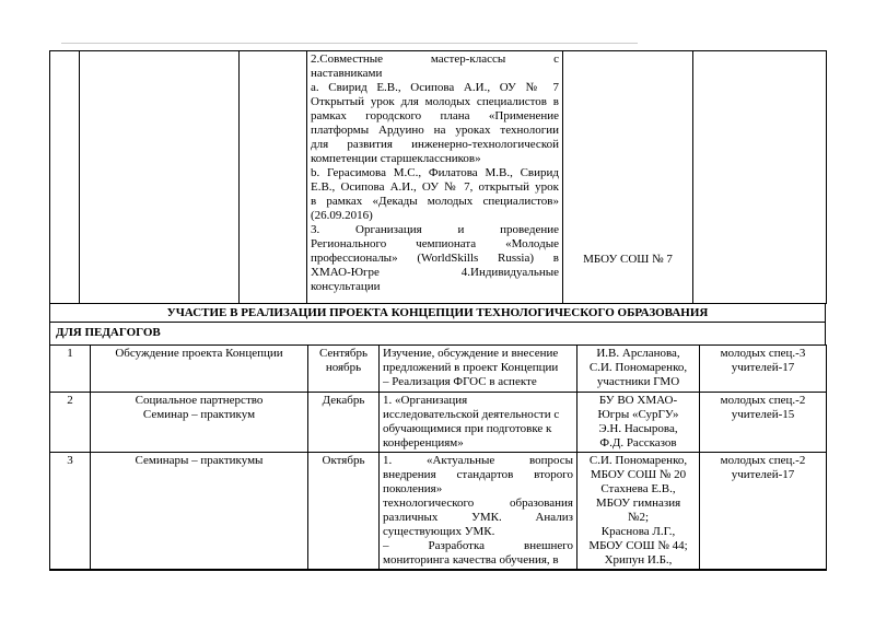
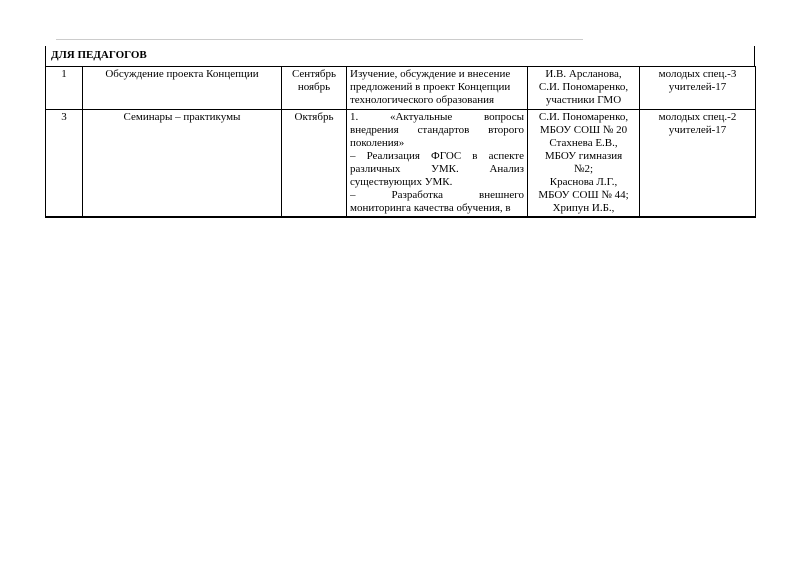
- 			2.Совместные мастер-классы снаставникамиa. Свирид Е.В., Осипова А.И., ОУ № 7Открытый урок для молодых специалистов врамках городского плана «Применениеплатформы Ардуино на уроках технологиидля развития инженерно-технологическойкомпетенции старшеклассников»b. Герасимова М.С., Филатова М.В., СвиридЕ.В., Осипова А.И., ОУ № 7, открытый урокв рамках «Декады молодых специалистов»(26.09.2016)3. Организация и проведениеРегионального чемпионата «Молодыепрофессионалы» (WorldSkills Russia) вХМАО-Югре 4.Индивидуальныеконсультации	МБОУ СОШ № 7
- УЧАСТИЕ В РЕАЛИЗАЦИИ ПРОЕКТА КОНЦЕПЦИИ ТЕХНОЛОГИЧЕСКОГО ОБРАЗОВАНИЯ
  ДЛЯ ПЕДАГОГОВ
- 1	Обсуждение проекта Концепции	Сентябрь ноябрь	Изучение, обсуждение и внесениепредложений в проект Концепции– Реализация ФГОС в аспекте	И.В. Арсланова, С.И. Пономаренко, участники ГМО	молодых спец.-3 учителей-17
+ 1	Обсуждение проекта Концепции	Сентябрь ноябрь	Изучение, обсуждение и внесениепредложений в проект Концепциитехнологического образования	И.В. Арсланова, С.И. Пономаренко, участники ГМО	молодых спец.-3 учителей-17
- 2	Социальное партнерство Семинар – практикум	Декабрь	1. «Организацияисследовательской деятельности собучающимися при подготовке кконференциям»	БУ ВО ХМАО- Югры «СурГУ» Э.Н. Насырова, Ф.Д. Рассказов	молодых спец.-2 учителей-15
- 3	Семинары – практикумы	Октябрь	1. «Актуальные вопросывнедрения стандартов второгопоколения»технологического образованияразличных УМК. Анализсуществующих УМК.– Разработка внешнегомониторинга качества обучения, в	С.И. Пономаренко, МБОУ СОШ № 20 Стахнева Е.В., МБОУ гимназия №2; Краснова Л.Г., МБОУ СОШ № 44; Хрипун И.Б.,	молодых спец.-2 учителей-17
+ 3	Семинары – практикумы	Октябрь	1. «Актуальные вопросывнедрения стандартов второгопоколения»– Реализация ФГОС в аспектеразличных УМК. Анализсуществующих УМК.– Разработка внешнегомониторинга качества обучения, в	С.И. Пономаренко, МБОУ СОШ № 20 Стахнева Е.В., МБОУ гимназия №2; Краснова Л.Г., МБОУ СОШ № 44; Хрипун И.Б.,	молодых спец.-2 учителей-17
